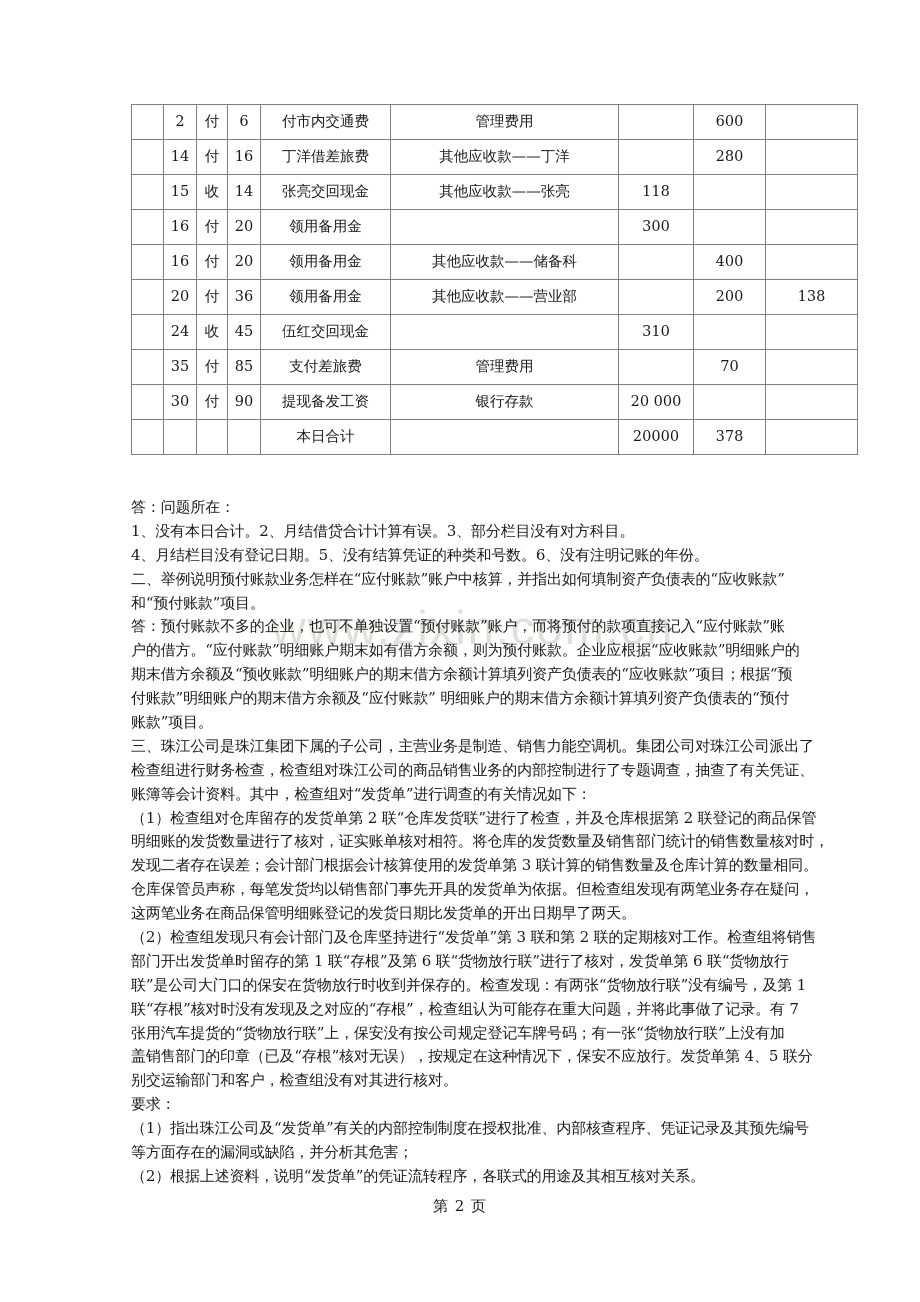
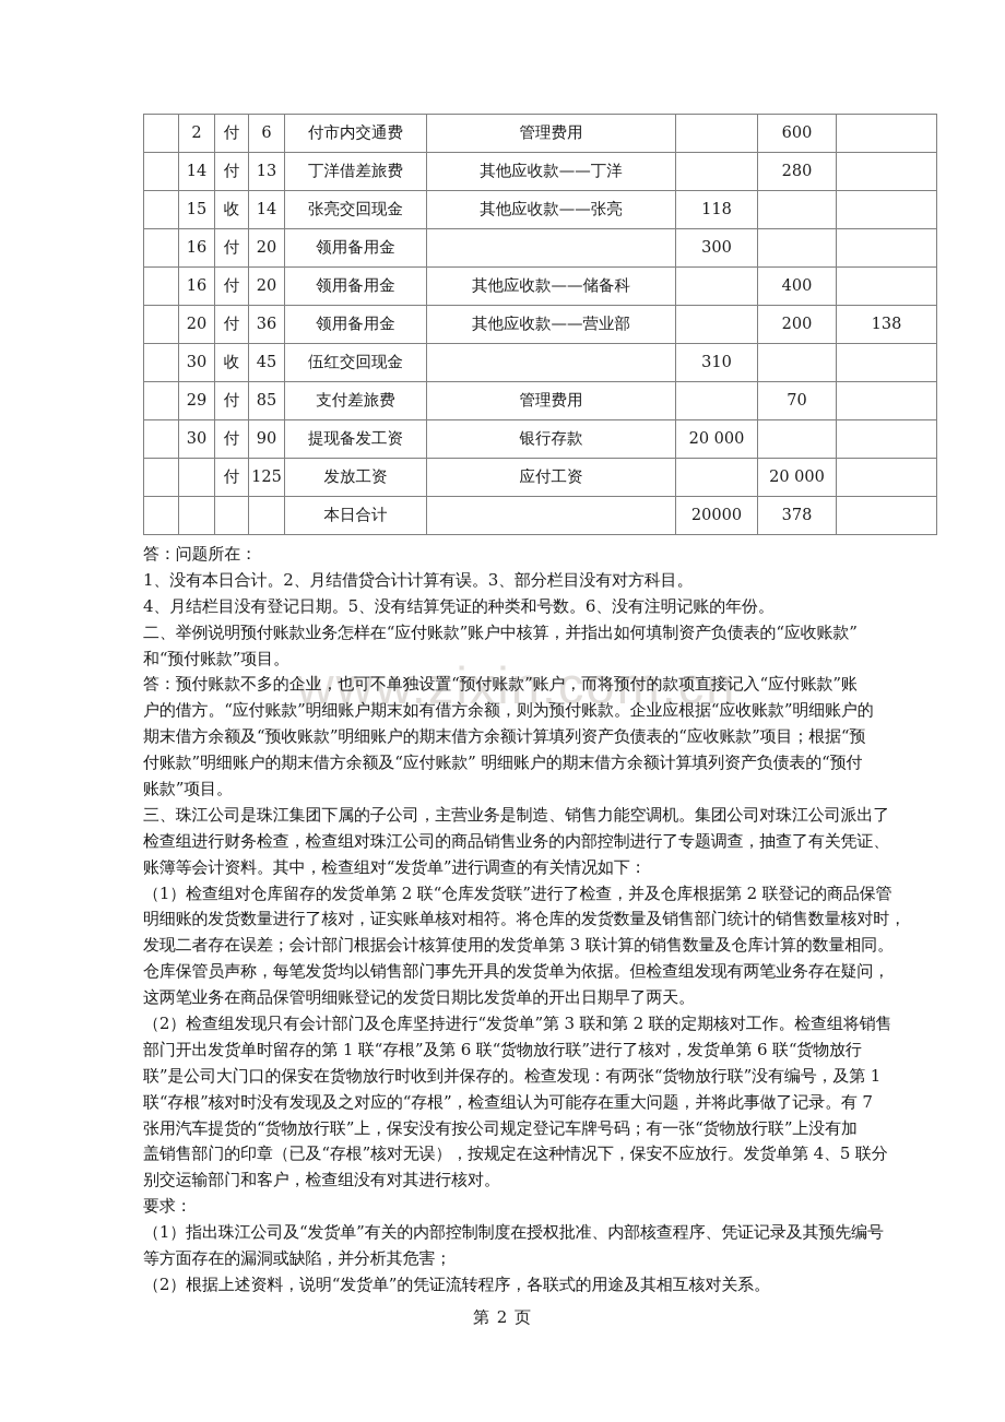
  www.zixin.com.cn
  	2	付	6	付市内交通费	管理费用		600
- 	14	付	16	丁洋借差旅费	其他应收款——丁洋		280
+ 	14	付	13	丁洋借差旅费	其他应收款——丁洋		280
  	15	收	14	张亮交回现金	其他应收款——张亮	118
  	16	付	20	领用备用金		300
  	16	付	20	领用备用金	其他应收款——储备科		400
  	20	付	36	领用备用金	其他应收款——营业部		200	138
- 	24	收	45	伍红交回现金		310
+ 	30	收	45	伍红交回现金		310
- 	35	付	85	支付差旅费	管理费用		70
+ 	29	付	85	支付差旅费	管理费用		70
  	30	付	90	提现备发工资	银行存款	20 000
+ 		付	125	发放工资	应付工资		20 000
  				本日合计		20000	378
  答：问题所在：
  1、没有本日合计。2、月结借贷合计计算有误。3、部分栏目没有对方科目。
  4、月结栏目没有登记日期。5、没有结算凭证的种类和号数。6、没有注明记账的年份。
  二、举例说明预付账款业务怎样在“应付账款”账户中核算，并指出如何填制资产负债表的“应收账款”
  和“预付账款”项目。
  答：预付账款不多的企业，也可不单独设置“预付账款”账户，而将预付的款项直接记入“应付账款”账
  户的借方。“应付账款”明细账户期末如有借方余额，则为预付账款。企业应根据“应收账款”明细账户的
  期末借方余额及“预收账款”明细账户的期末借方余额计算填列资产负债表的“应收账款”项目；根据“预
  付账款”明细账户的期末借方余额及“应付账款” 明细账户的期末借方余额计算填列资产负债表的“预付
  账款”项目。
  三、珠江公司是珠江集团下属的子公司，主营业务是制造、销售力能空调机。集团公司对珠江公司派出了
  检查组进行财务检查，检查组对珠江公司的商品销售业务的内部控制进行了专题调查，抽查了有关凭证、
  账簿等会计资料。其中，检查组对“发货单”进行调查的有关情况如下：
  （1）检查组对仓库留存的发货单第 2 联“仓库发货联”进行了检查，并及仓库根据第 2 联登记的商品保管
  明细账的发货数量进行了核对，证实账单核对相符。将仓库的发货数量及销售部门统计的销售数量核对时，
  发现二者存在误差；会计部门根据会计核算使用的发货单第 3 联计算的销售数量及仓库计算的数量相同。
  仓库保管员声称，每笔发货均以销售部门事先开具的发货单为依据。但检查组发现有两笔业务存在疑问，
  这两笔业务在商品保管明细账登记的发货日期比发货单的开出日期早了两天。
  （2）检查组发现只有会计部门及仓库坚持进行“发货单”第 3 联和第 2 联的定期核对工作。检查组将销售
  部门开出发货单时留存的第 1 联“存根”及第 6 联“货物放行联”进行了核对，发货单第 6 联“货物放行
  联”是公司大门口的保安在货物放行时收到并保存的。检查发现：有两张“货物放行联”没有编号，及第 1
  联“存根”核对时没有发现及之对应的“存根”，检查组认为可能存在重大问题，并将此事做了记录。有 7
  张用汽车提货的“货物放行联”上，保安没有按公司规定登记车牌号码；有一张“货物放行联”上没有加
  盖销售部门的印章（已及“存根”核对无误），按规定在这种情况下，保安不应放行。发货单第 4、5 联分
  别交运输部门和客户，检查组没有对其进行核对。
  要求：
  （1）指出珠江公司及“发货单”有关的内部控制制度在授权批准、内部核查程序、凭证记录及其预先编号
  等方面存在的漏洞或缺陷，并分析其危害；
  （2）根据上述资料，说明“发货单”的凭证流转程序，各联式的用途及其相互核对关系。
  第 2 页
